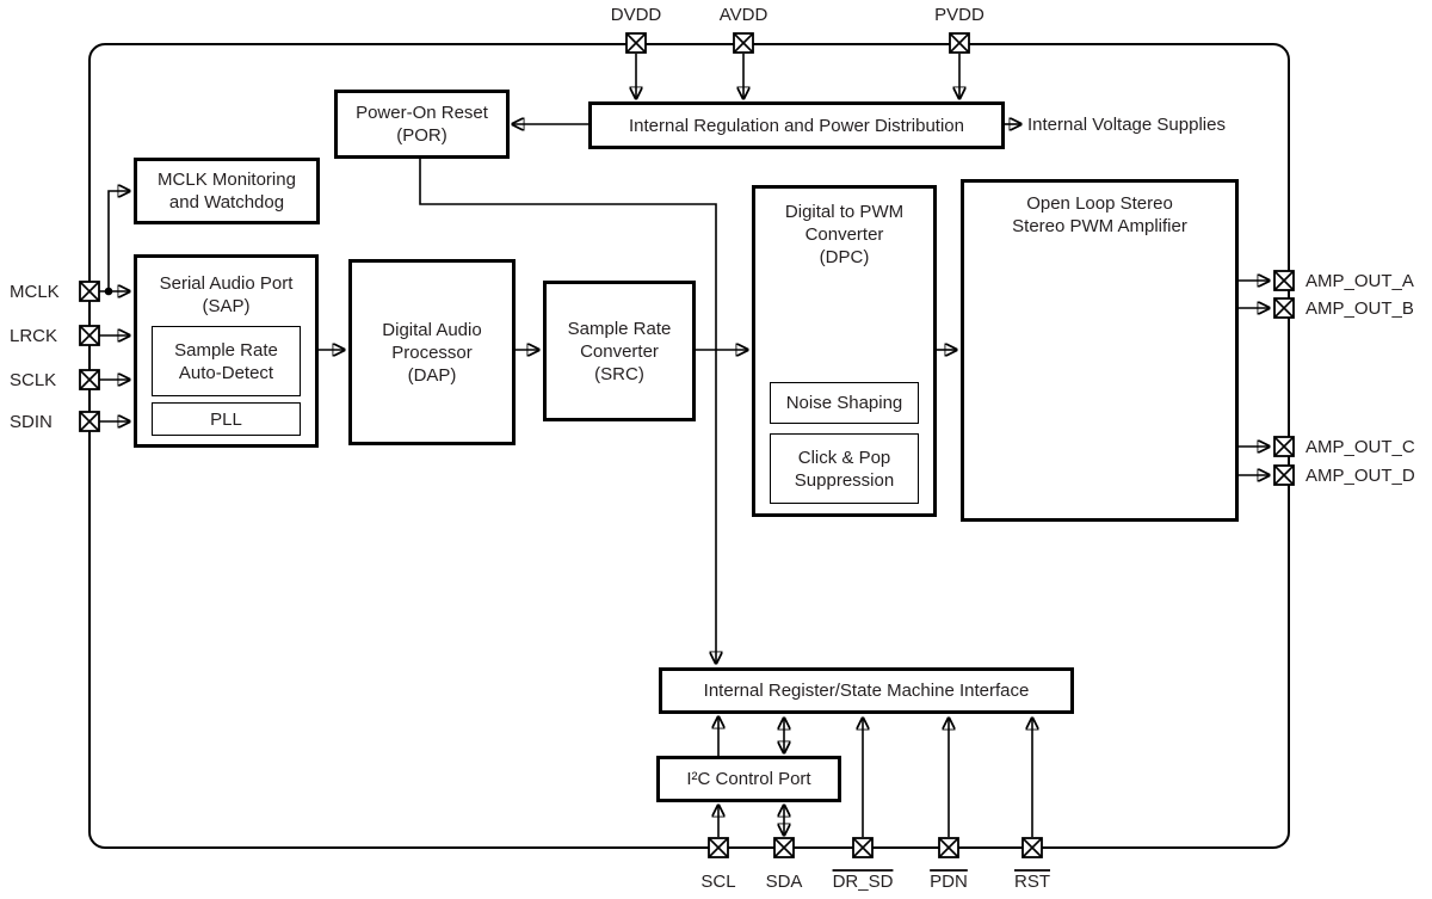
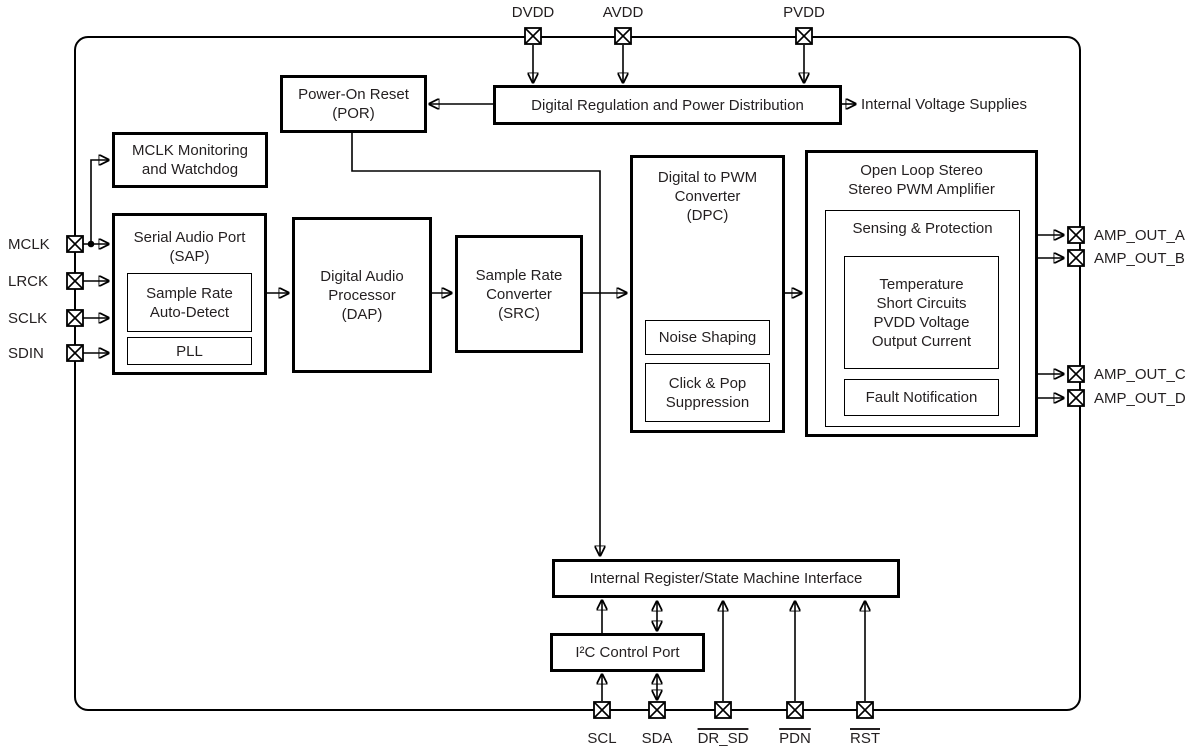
- Internal Regulation and Power Distribution
+ Digital Regulation and Power Distribution
  Power-On Reset
  (POR)
  MCLK Monitoring
  and Watchdog
  Serial Audio Port
  (SAP)
  Sample Rate
  Auto-Detect
  PLL
  Digital Audio
  Processor
  (DAP)
  Sample Rate
  Converter
  (SRC)
  Digital to PWM
  Converter
  (DPC)
  Noise Shaping
  Click & Pop
  Suppression
  Open Loop Stereo
  Stereo PWM Amplifier
+ Sensing & Protection
+ Temperature
+ Short Circuits
+ PVDD Voltage
+ Output Current
+ Fault Notification
  Internal Register/State Machine Interface
  I²C Control Port
  DVDD
  AVDD
  PVDD
  MCLK
  LRCK
  SCLK
  SDIN
  AMP_OUT_A
  AMP_OUT_B
  AMP_OUT_C
  AMP_OUT_D
  SCL
  SDA
  DR_SD
  PDN
  RST
  Internal Voltage Supplies
